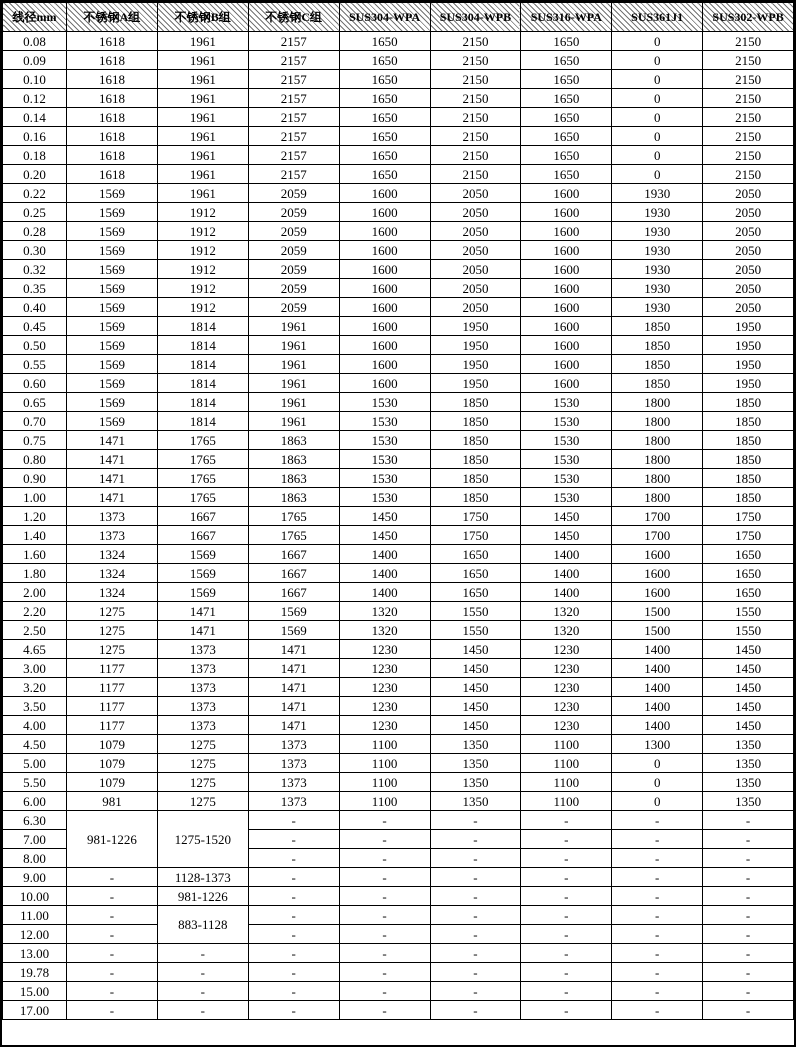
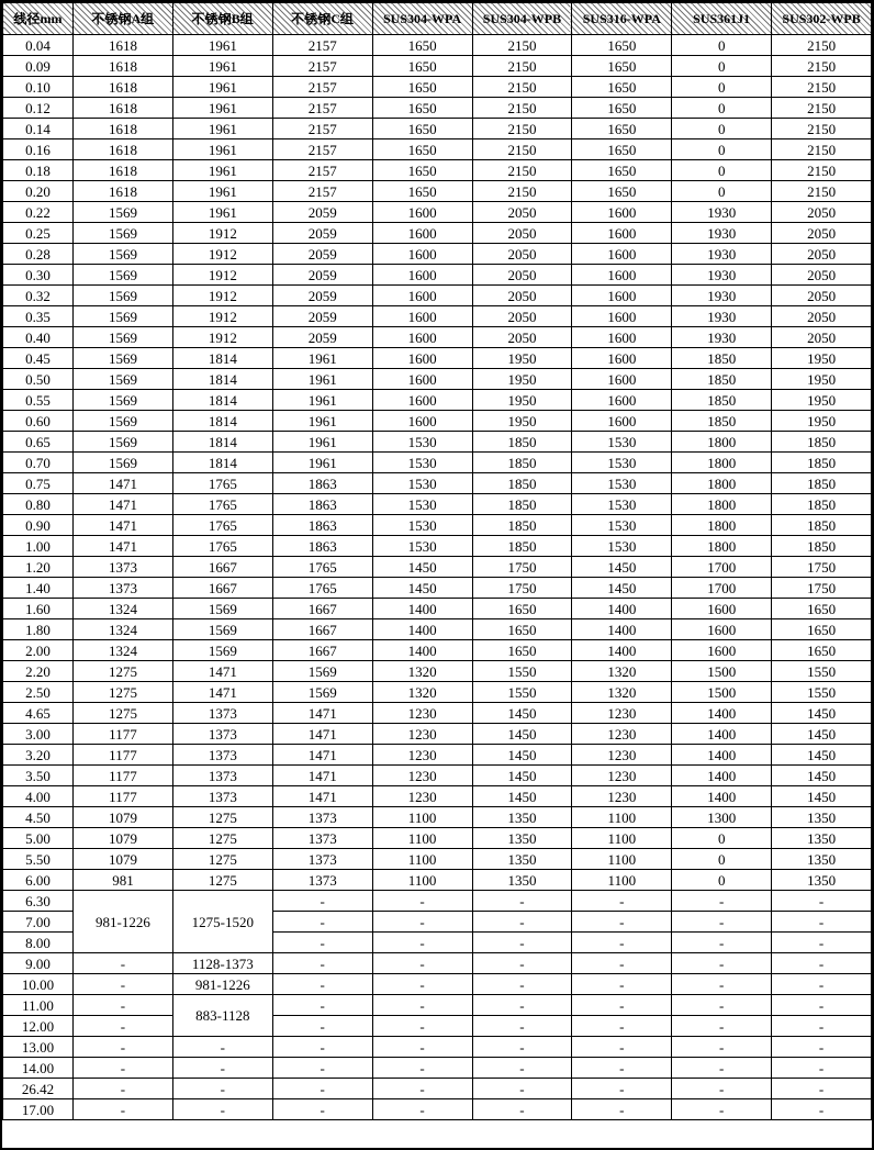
  线径mm	不锈钢A组	不锈钢B组	不锈钢C组	SUS304-WPA	SUS304-WPB	SUS316-WPA	SUS361J1	SUS302-WPB
- 0.08	1618	1961	2157	1650	2150	1650	0	2150
+ 0.04	1618	1961	2157	1650	2150	1650	0	2150
  0.09	1618	1961	2157	1650	2150	1650	0	2150
  0.10	1618	1961	2157	1650	2150	1650	0	2150
  0.12	1618	1961	2157	1650	2150	1650	0	2150
  0.14	1618	1961	2157	1650	2150	1650	0	2150
  0.16	1618	1961	2157	1650	2150	1650	0	2150
  0.18	1618	1961	2157	1650	2150	1650	0	2150
  0.20	1618	1961	2157	1650	2150	1650	0	2150
  0.22	1569	1961	2059	1600	2050	1600	1930	2050
  0.25	1569	1912	2059	1600	2050	1600	1930	2050
  0.28	1569	1912	2059	1600	2050	1600	1930	2050
  0.30	1569	1912	2059	1600	2050	1600	1930	2050
  0.32	1569	1912	2059	1600	2050	1600	1930	2050
  0.35	1569	1912	2059	1600	2050	1600	1930	2050
  0.40	1569	1912	2059	1600	2050	1600	1930	2050
  0.45	1569	1814	1961	1600	1950	1600	1850	1950
  0.50	1569	1814	1961	1600	1950	1600	1850	1950
  0.55	1569	1814	1961	1600	1950	1600	1850	1950
  0.60	1569	1814	1961	1600	1950	1600	1850	1950
  0.65	1569	1814	1961	1530	1850	1530	1800	1850
  0.70	1569	1814	1961	1530	1850	1530	1800	1850
  0.75	1471	1765	1863	1530	1850	1530	1800	1850
  0.80	1471	1765	1863	1530	1850	1530	1800	1850
  0.90	1471	1765	1863	1530	1850	1530	1800	1850
  1.00	1471	1765	1863	1530	1850	1530	1800	1850
  1.20	1373	1667	1765	1450	1750	1450	1700	1750
  1.40	1373	1667	1765	1450	1750	1450	1700	1750
  1.60	1324	1569	1667	1400	1650	1400	1600	1650
  1.80	1324	1569	1667	1400	1650	1400	1600	1650
  2.00	1324	1569	1667	1400	1650	1400	1600	1650
  2.20	1275	1471	1569	1320	1550	1320	1500	1550
  2.50	1275	1471	1569	1320	1550	1320	1500	1550
  4.65	1275	1373	1471	1230	1450	1230	1400	1450
  3.00	1177	1373	1471	1230	1450	1230	1400	1450
  3.20	1177	1373	1471	1230	1450	1230	1400	1450
  3.50	1177	1373	1471	1230	1450	1230	1400	1450
  4.00	1177	1373	1471	1230	1450	1230	1400	1450
  4.50	1079	1275	1373	1100	1350	1100	1300	1350
  5.00	1079	1275	1373	1100	1350	1100	0	1350
  5.50	1079	1275	1373	1100	1350	1100	0	1350
  6.00	981	1275	1373	1100	1350	1100	0	1350
  6.30	981-1226	1275-1520	-	-	-	-	-	-
  7.00	-	-	-	-	-	-
  8.00	-	-	-	-	-	-
  9.00	-	1128-1373	-	-	-	-	-	-
  10.00	-	981-1226	-	-	-	-	-	-
  11.00	-	883-1128	-	-	-	-	-	-
  12.00	-	-	-	-	-	-	-
  13.00	-	-	-	-	-	-	-	-
- 19.78	-	-	-	-	-	-	-	-
+ 14.00	-	-	-	-	-	-	-	-
- 15.00	-	-	-	-	-	-	-	-
+ 26.42	-	-	-	-	-	-	-	-
  17.00	-	-	-	-	-	-	-	-
